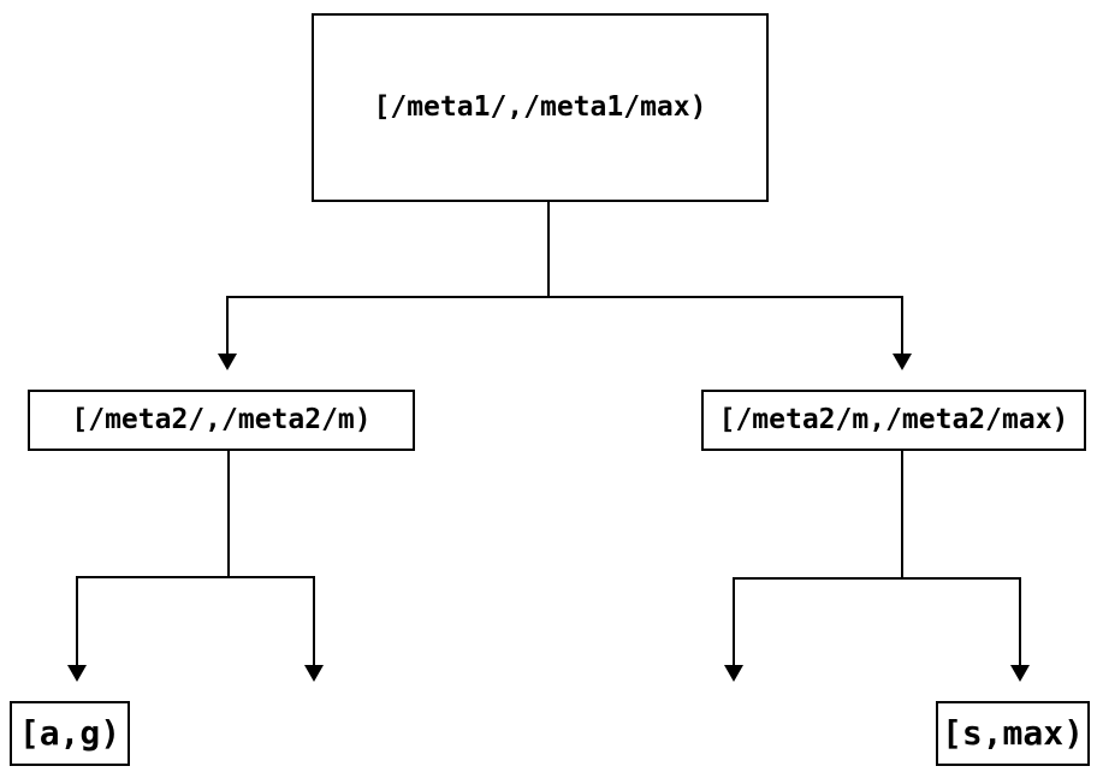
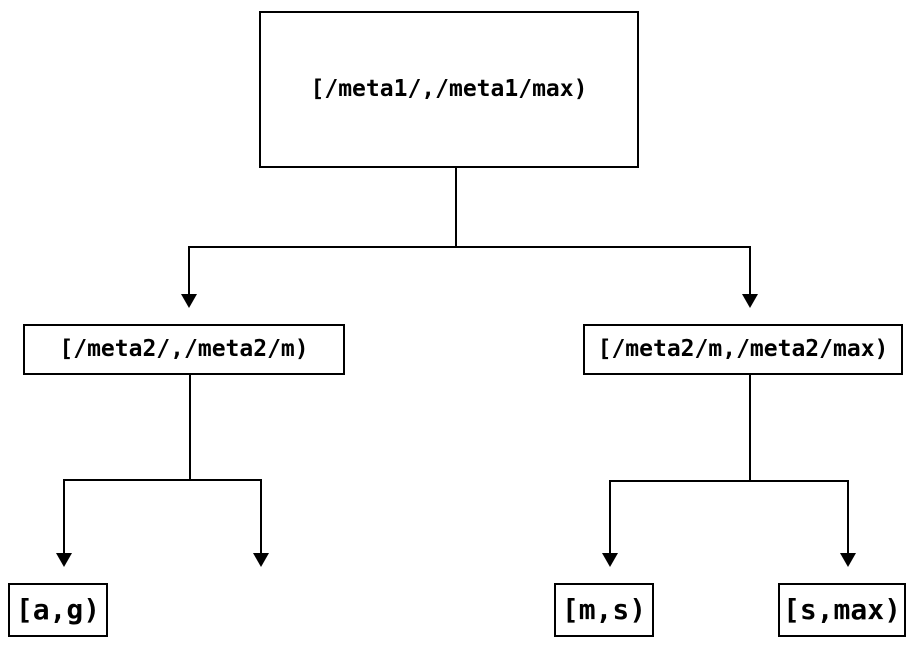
  [/meta1/,/meta1/max)
  [/meta2/,/meta2/m)
  [/meta2/m,/meta2/max)
  [a,g)
+ [m,s)
  [s,max)
